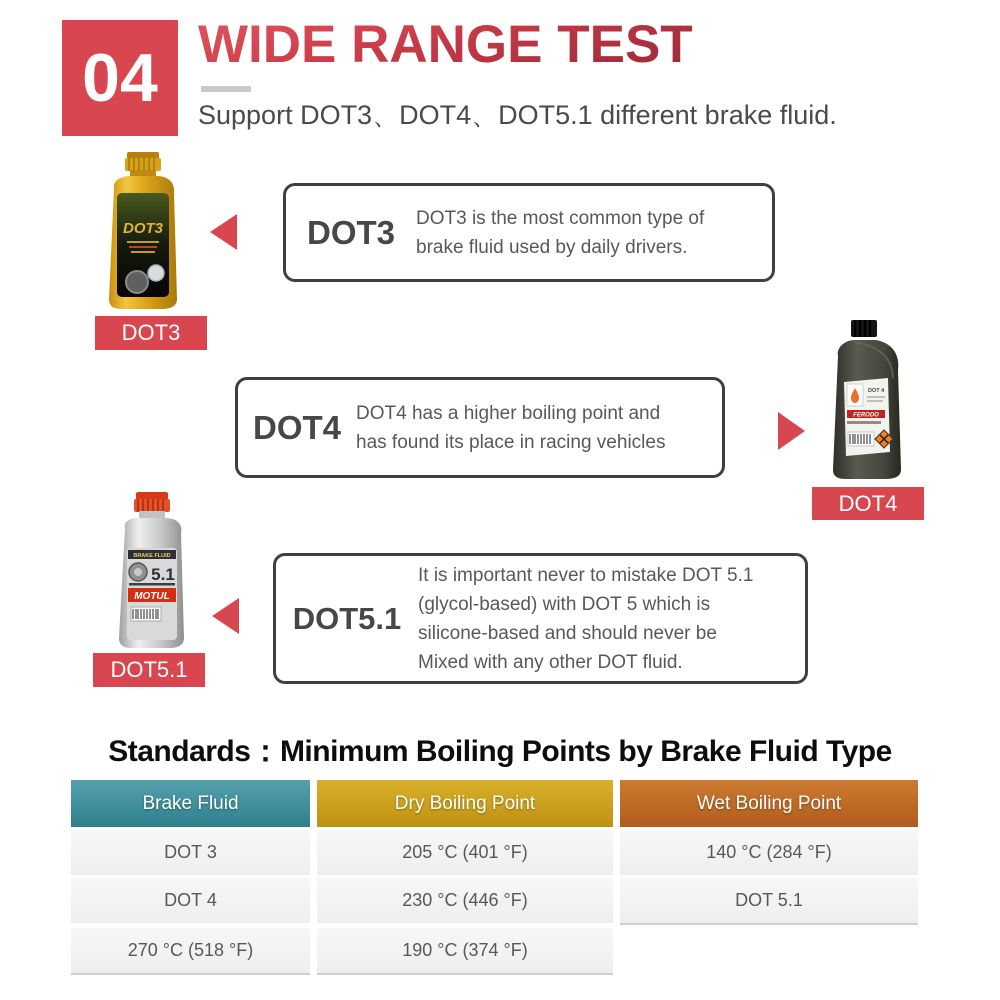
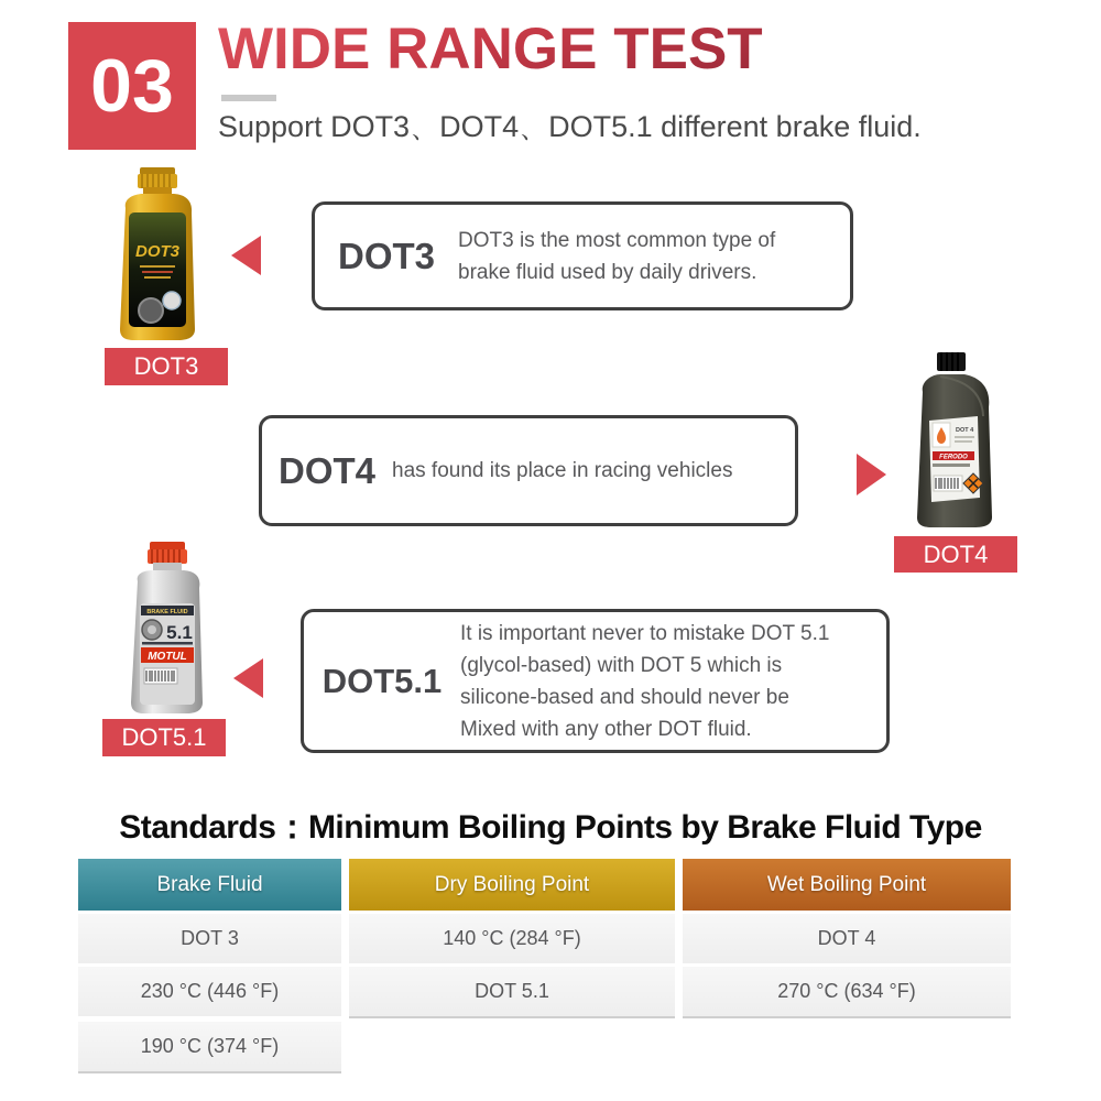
- 04
+ 03
  WIDE RANGE TEST
  Support DOT3、DOT4、DOT5.1 different brake fluid.
  DOT3
  DOT3
  DOT3
  DOT3 is the most common type of
  brake fluid used by daily drivers.
  DOT4
- DOT4 has a higher boiling point and
  has found its place in racing vehicles
  DOT4
  5.1
  MOTUL
  DOT5.1
  DOT5.1
  It is important never to mistake DOT 5.1
  (glycol-based) with DOT 5 which is
  silicone-based and should never be
  Mixed with any other DOT fluid.
  Standards：Minimum Boiling Points by Brake Fluid Type
  Brake Fluid
  Dry Boiling Point
  Wet Boiling Point
  DOT 3
- 205 °C (401 °F)
  140 °C (284 °F)
  DOT 4
  230 °C (446 °F)
  DOT 5.1
- 270 °C (518 °F)
+ 270 °C (634 °F)
  190 °C (374 °F)
